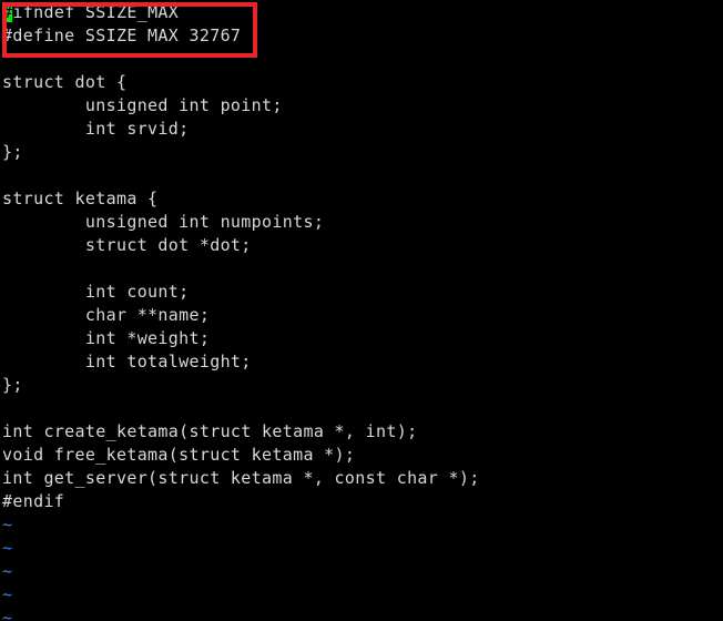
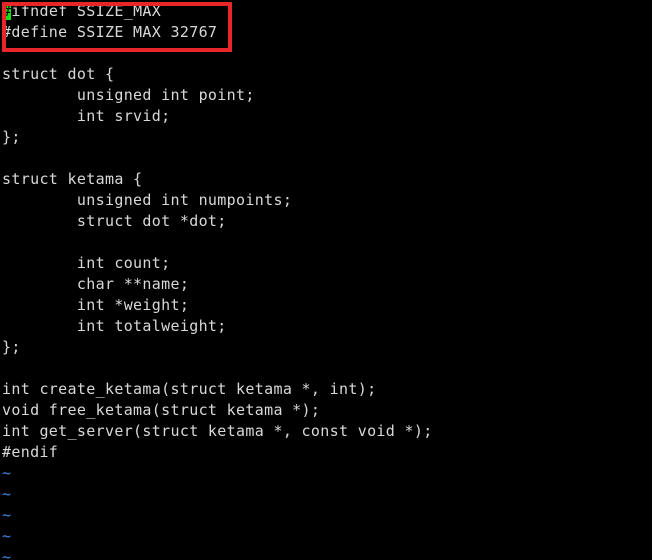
  #ifndef SSIZE_MAX
  #define SSIZE MAX 32767
  struct dot {
  unsigned int point;
  int srvid;
  };
  struct ketama {
  unsigned int numpoints;
  struct dot *dot;
  int count;
  char **name;
  int *weight;
  int totalweight;
  };
  int create_ketama(struct ketama *, int);
  void free_ketama(struct ketama *);
- int get_server(struct ketama *, const char *);
+ int get_server(struct ketama *, const void *);
  #endif
  ~
  ~
  ~
  ~
  ~
